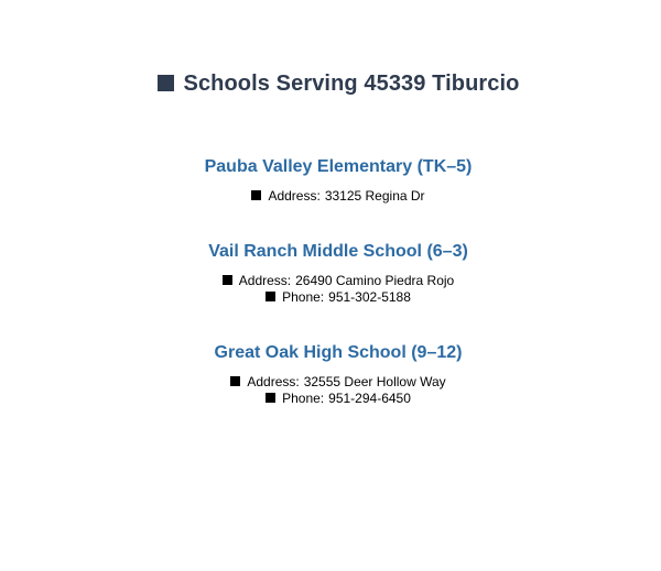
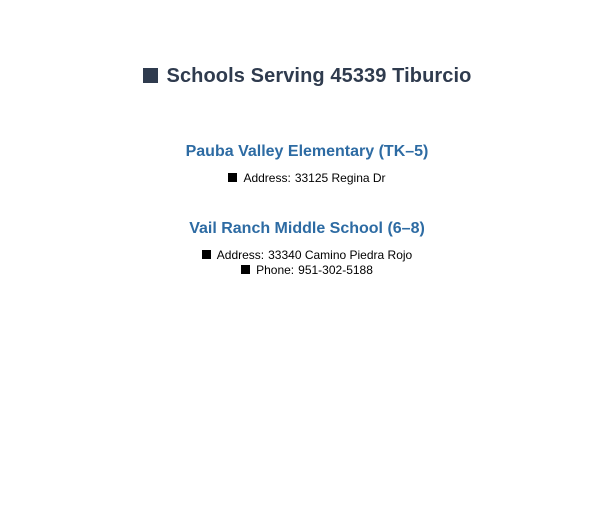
  Schools Serving 45339 Tiburcio
  Pauba Valley Elementary (TK–5)
  Address: 33125 Regina Dr
- Vail Ranch Middle School (6–3)
+ Vail Ranch Middle School (6–8)
- Address: 26490 Camino Piedra Rojo
+ Address: 33340 Camino Piedra Rojo
  Phone: 951-302-5188
- Great Oak High School (9–12)
- Address: 32555 Deer Hollow Way
- Phone: 951-294-6450
